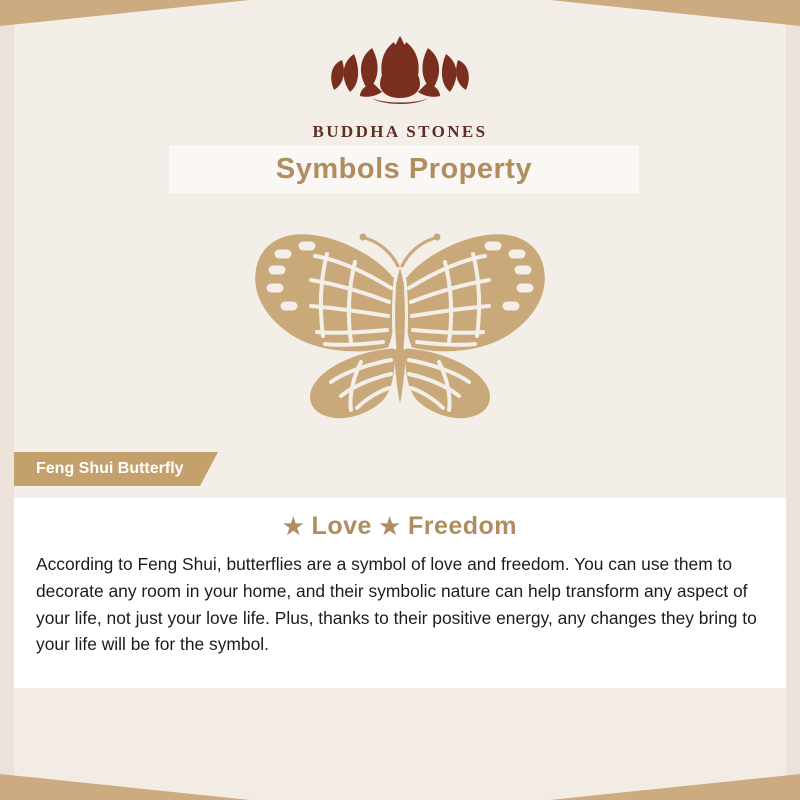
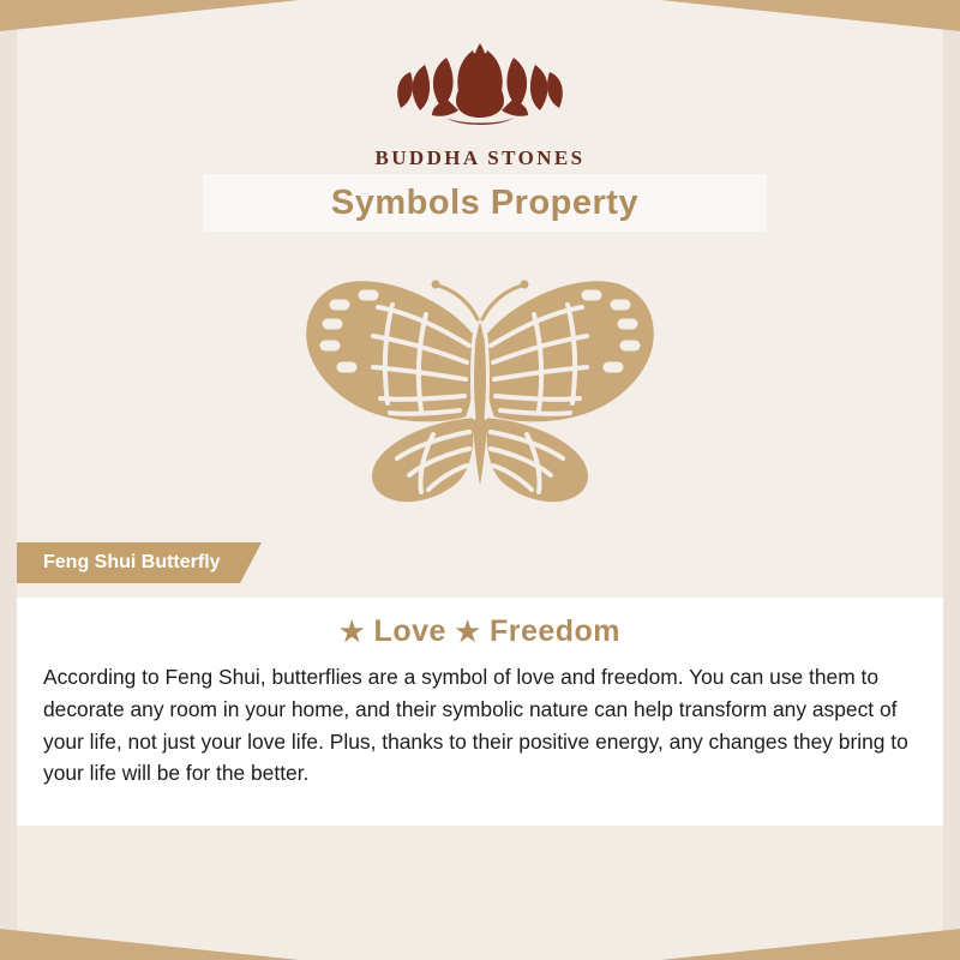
  BUDDHA STONES
  Symbols Property
  Feng Shui Butterfly
  ★ Love ★ Freedom
- According to Feng Shui, butterflies are a symbol of love and freedom. You can use them to decorate any room in your home, and their symbolic nature can help transform any aspect of your life, not just your love life. Plus, thanks to their positive energy, any changes they bring to your life will be for the symbol.
+ According to Feng Shui, butterflies are a symbol of love and freedom. You can use them to decorate any room in your home, and their symbolic nature can help transform any aspect of your life, not just your love life. Plus, thanks to their positive energy, any changes they bring to your life will be for the better.
